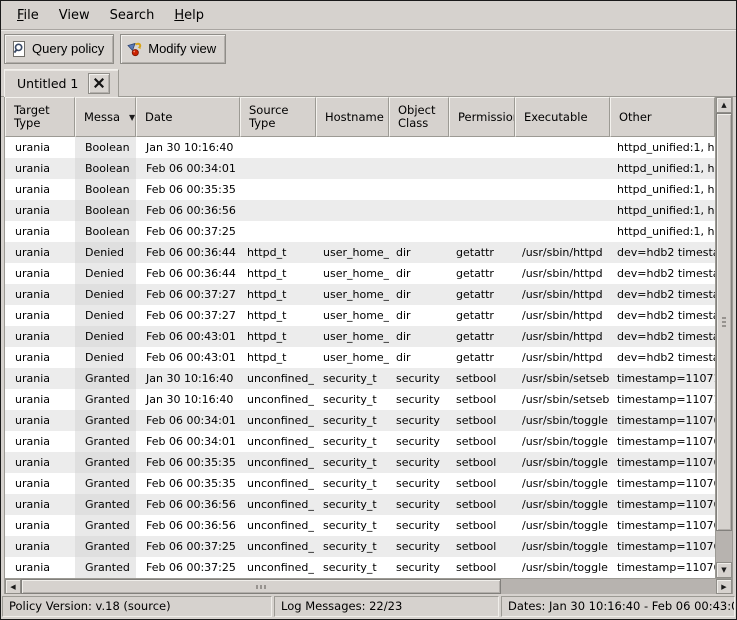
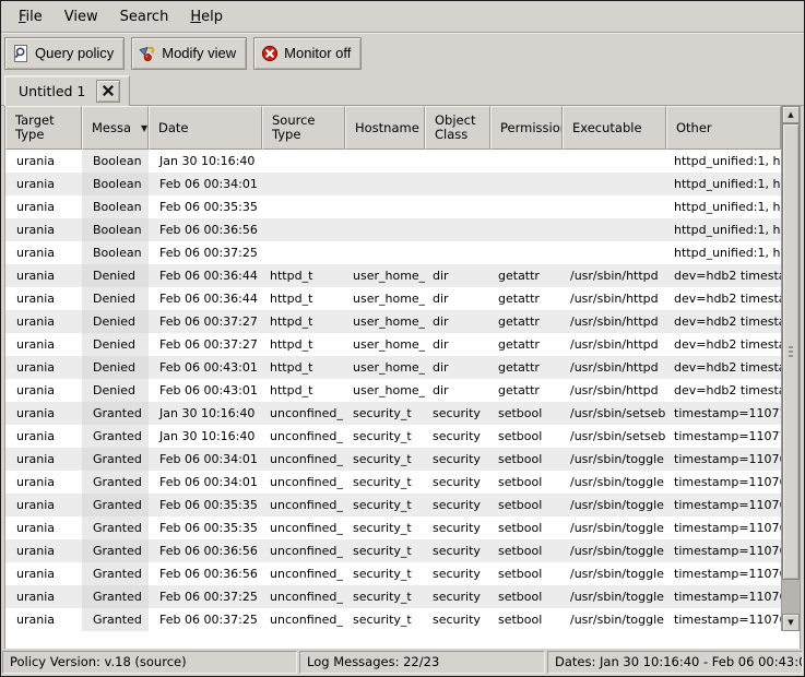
  File
  View
  Search
  Help
  Query policy
  Modify view
+ Monitor off
  Untitled 1
  Target Type
  Messa
  ▼
  Date
  Source Type
  Hostname
  Object Class
  Permissio
  Executable
  Other
  urania
  Boolean
  Jan 30 10:16:40
  httpd_unified:1, h
  urania
  Boolean
  Feb 06 00:34:01
  httpd_unified:1, h
  urania
  Boolean
  Feb 06 00:35:35
  httpd_unified:1, h
  urania
  Boolean
  Feb 06 00:36:56
  httpd_unified:1, h
  urania
  Boolean
  Feb 06 00:37:25
  httpd_unified:1, h
  urania
  Denied
  Feb 06 00:36:44
  httpd_t
  user_home_
  dir
  getattr
  /usr/sbin/httpd
  dev=hdb2 timest
  urania
  Denied
  Feb 06 00:36:44
  httpd_t
  user_home_
  dir
  getattr
  /usr/sbin/httpd
  dev=hdb2 timest
  urania
  Denied
  Feb 06 00:37:27
  httpd_t
  user_home_
  dir
  getattr
  /usr/sbin/httpd
  dev=hdb2 timest
  urania
  Denied
  Feb 06 00:37:27
  httpd_t
  user_home_
  dir
  getattr
  /usr/sbin/httpd
  dev=hdb2 timest
  urania
  Denied
  Feb 06 00:43:01
  httpd_t
  user_home_
  dir
  getattr
  /usr/sbin/httpd
  dev=hdb2 timest
  urania
  Denied
  Feb 06 00:43:01
  httpd_t
  user_home_
  dir
  getattr
  /usr/sbin/httpd
  dev=hdb2 timest
  urania
  Granted
  Jan 30 10:16:40
  unconfined_
  security_t
  security
  setbool
  /usr/sbin/setseb
  timestamp=1107
  urania
  Granted
  Jan 30 10:16:40
  unconfined_
  security_t
  security
  setbool
  /usr/sbin/setseb
  timestamp=1107
  urania
  Granted
  Feb 06 00:34:01
  unconfined_
  security_t
  security
  setbool
  /usr/sbin/toggle
  timestamp=1107
  urania
  Granted
  Feb 06 00:34:01
  unconfined_
  security_t
  security
  setbool
  /usr/sbin/toggle
  timestamp=1107
  urania
  Granted
  Feb 06 00:35:35
  unconfined_
  security_t
  security
  setbool
  /usr/sbin/toggle
  timestamp=1107
  urania
  Granted
  Feb 06 00:35:35
  unconfined_
  security_t
  security
  setbool
  /usr/sbin/toggle
  timestamp=1107
  urania
  Granted
  Feb 06 00:36:56
  unconfined_
  security_t
  security
  setbool
  /usr/sbin/toggle
  timestamp=1107
  urania
  Granted
  Feb 06 00:36:56
  unconfined_
  security_t
  security
  setbool
  /usr/sbin/toggle
  timestamp=1107
  urania
  Granted
  Feb 06 00:37:25
  unconfined_
  security_t
  security
  setbool
  /usr/sbin/toggle
  timestamp=1107
  urania
  Granted
  Feb 06 00:37:25
  unconfined_
  security_t
  security
  setbool
  /usr/sbin/toggle
  timestamp=1107
  ▲
  ▼
- ◀
- ▶
  Policy Version: v.18 (source)
  Log Messages: 22/23
  Dates: Jan 30 10:16:40 - Feb 06 00:43:0
